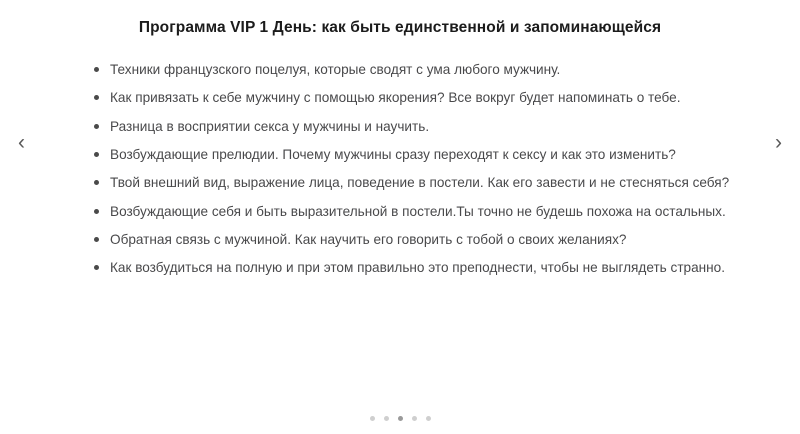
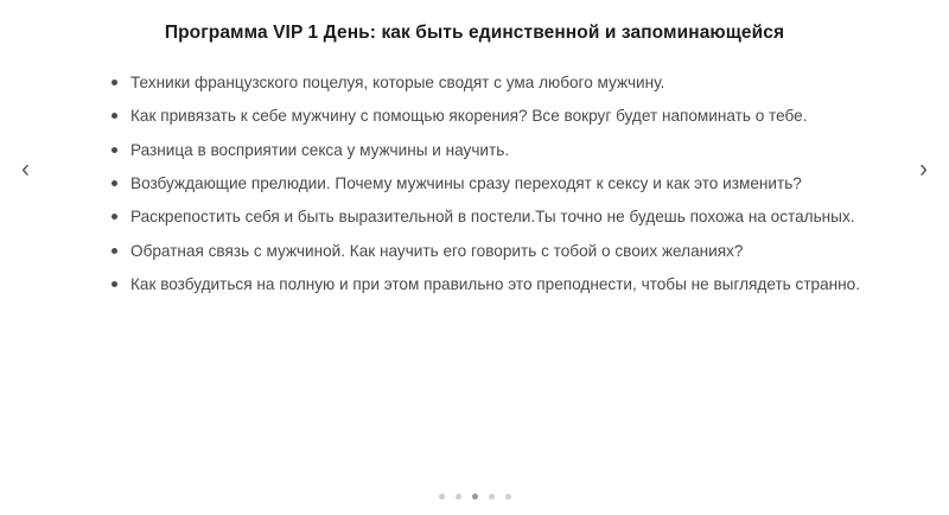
  ‹
  ›
  Программа VIP 1 День: как быть единственной и запоминающейся
  Техники французского поцелуя, которые сводят с ума любого мужчину.
  Как привязать к себе мужчину с помощью якорения? Все вокруг будет напоминать о тебе.
  Разница в восприятии секса у мужчины и научить.
  Возбуждающие прелюдии. Почему мужчины сразу переходят к сексу и как это изменить?
- Твой внешний вид, выражение лица, поведение в постели. Как его завести и не стесняться себя?
- Возбуждающие себя и быть выразительной в постели.Ты точно не будешь похожа на остальных.
+ Раскрепостить себя и быть выразительной в постели.Ты точно не будешь похожа на остальных.
  Обратная связь с мужчиной. Как научить его говорить с тобой о своих желаниях?
  Как возбудиться на полную и при этом правильно это преподнести, чтобы не выглядеть странно.
